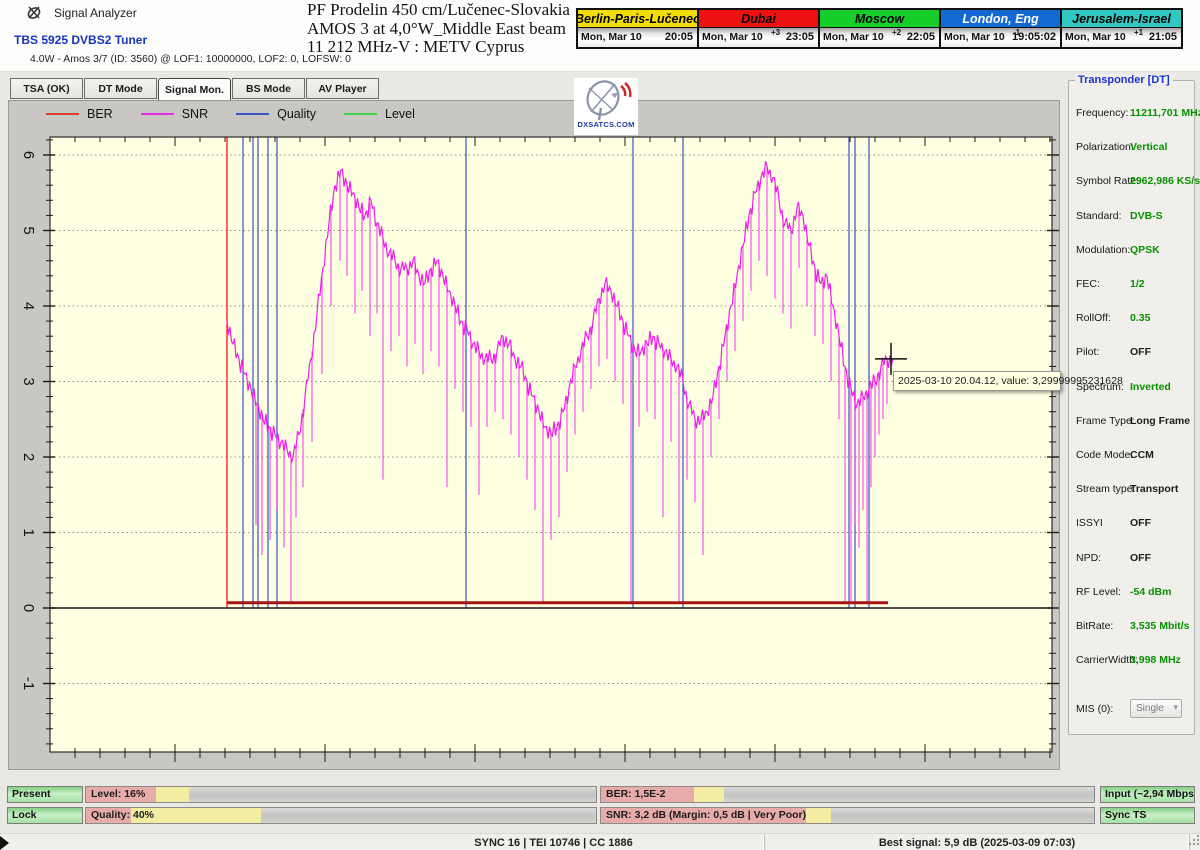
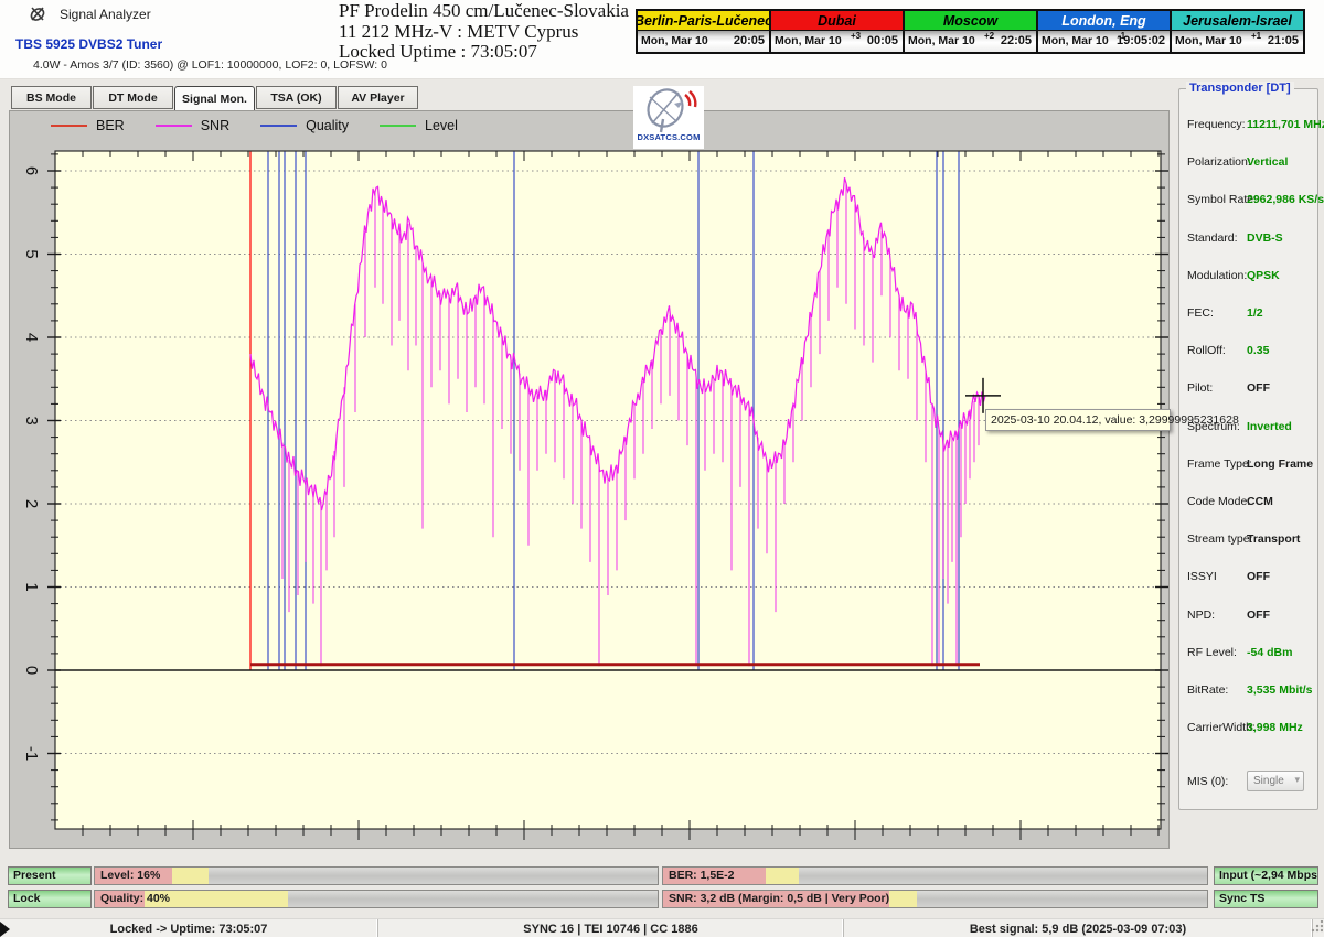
  Signal Analyzer
  TBS 5925 DVBS2 Tuner
  4.0W - Amos 3/7 (ID: 3560) @ LOF1: 10000000, LOF2: 0, LOFSW: 0
  PF Prodelin 450 cm/Lučenec-Slovakia
- AMOS 3 at 4,0°W_Middle East beam
  11 212 MHz-V : METV Cyprus
+ Locked Uptime : 73:05:07
  Berlin-Paris-Lučene
  Mon, Mar 10
  20:05
  Dubai
  Mon, Mar 10
  +3
- 23:05
+ 00:05
  Moscow
  Mon, Mar 10
  +2
  22:05
  London, Eng
  Mon, Mar 10
  -1
  19:05:02
  Jerusalem-Israel
  Mon, Mar 10
  +1
  21:05
- TSA (OK)
+ BS Mode
  DT Mode
  Signal Mon.
- BS Mode
+ TSA (OK)
  AV Player
  BER
  SNR
  Quality
  Level
  DXSATCS.COM
  2025-03-10 20.04.12, value: 3,29999995231628
  Transponder [DT]
  Frequency:
  11211,701 MH
  Polarization:
  Vertical
  Symbol Rate:
  2962,986 KS/s
  Standard:
  DVB-S
  Modulation:
  QPSK
  FEC:
  1/2
  RollOff:
  0.35
  Pilot:
  OFF
  Spectrum:
  Inverted
  Frame Type:
  Long Frame
  Code Mode:
  CCM
  Stream type:
  Transport
  ISSYI
  OFF
  NPD:
  OFF
  RF Level:
  -54 dBm
  BitRate:
  3,535 Mbit/s
  CarrierWidth:
  3,998 MHz
  MIS (0):
  Single
  ▾
  Present
  Lock
  Level: 16%
  Quality: 40%
  BER: 1,5E-2
  SNR: 3,2 dB (Margin: 0,5 dB | Very Poor)
  Input (~2,94 Mbps
  Sync TS
+ Locked -> Uptime: 73:05:07
  SYNC 16 | TEI 10746 | CC 1886
  Best signal: 5,9 dB (2025-03-09 07:03)
